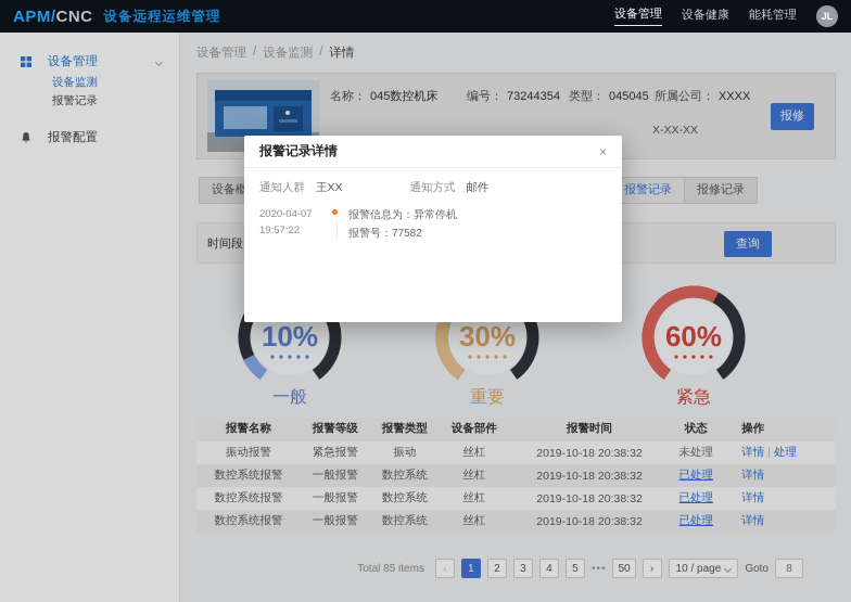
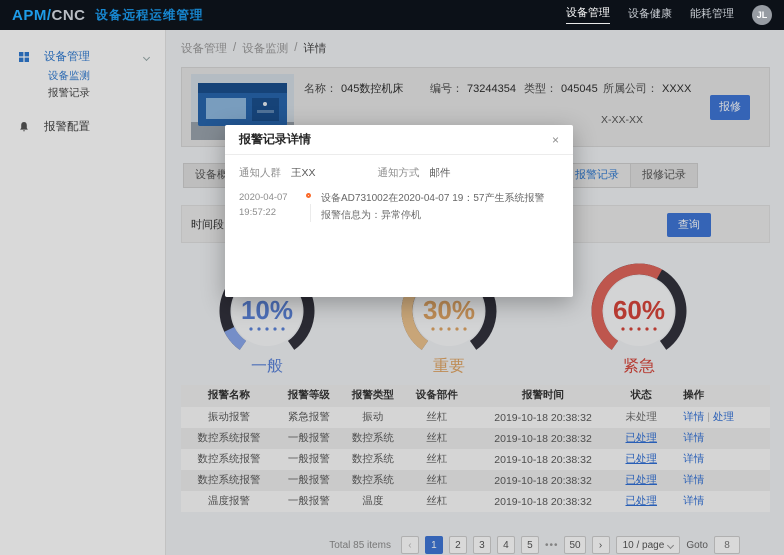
  APM/CNC
  设备远程运维管理
  设备管理
  设备健康
  能耗管理
  JL
  设备管理
  设备监测
  报警记录
  报警配置
  设备管理
  /
  设备监测
  /
  详情
  名称： 045数控机床
  编号： 73244354
  类型： 045045
  所属公司： XXXX
  X-XX-XX
  报修
  设备概
  报警记录
  报修记录
  时间段
  查询
  10%
  一般
  30%
  重要
  60%
  紧急
  报警名称	报警等级	报警类型	设备部件	报警时间	状态	操作
  振动报警	紧急报警	振动	丝杠	2019-10-18 20:38:32	未处理	详情 | 处理
  数控系统报警	一般报警	数控系统	丝杠	2019-10-18 20:38:32	已处理	详情
  数控系统报警	一般报警	数控系统	丝杠	2019-10-18 20:38:32	已处理	详情
  数控系统报警	一般报警	数控系统	丝杠	2019-10-18 20:38:32	已处理	详情
+ 温度报警	一般报警	温度	丝杠	2019-10-18 20:38:32	已处理	详情
  Total 85 items
  ‹
  1
  2
  3
  4
  5
  •••
  50
  ›
  10 / page
  Goto
  8
  报警记录详情
  ×
  通知人群
  王XX
  通知方式
  邮件
  2020-04-07
  19:57:22
+ 设备AD731002在2020-04-07 19：57产生系统报警
  报警信息为：异常停机
- 报警号：77582
